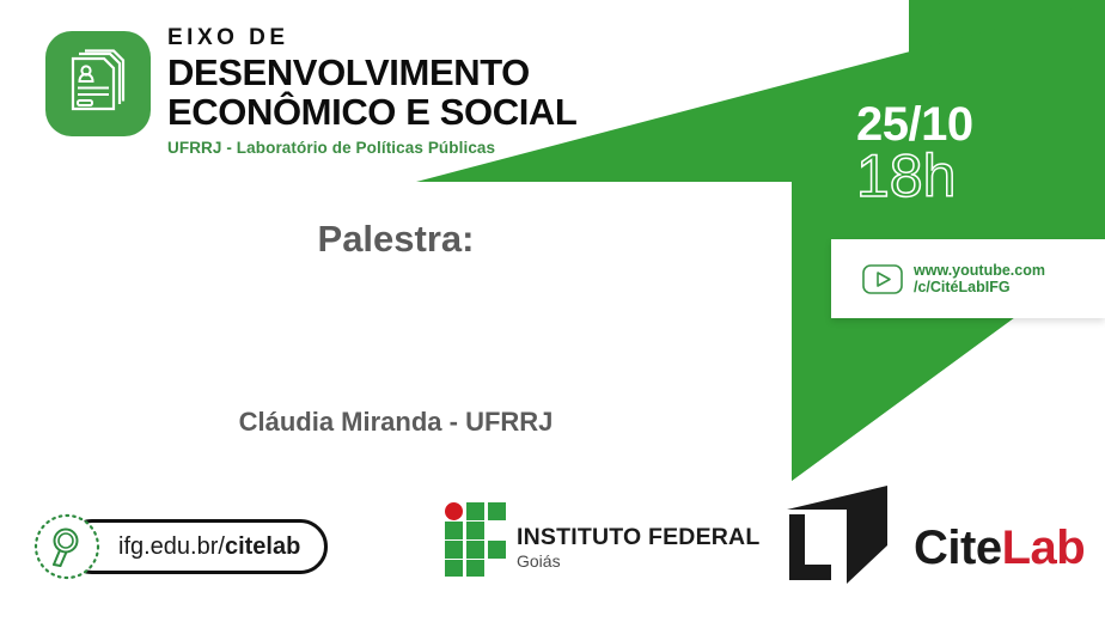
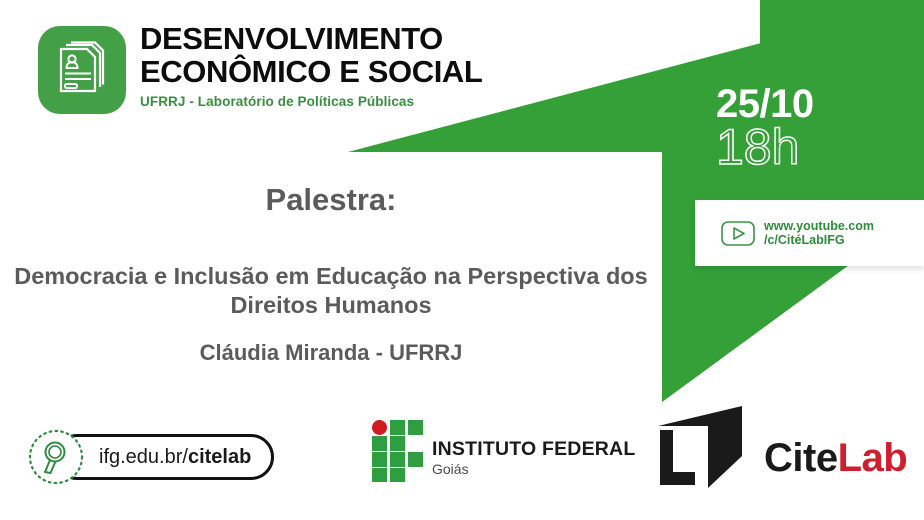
- EIXO DE
  DESENVOLVIMENTO
  ECONÔMICO E SOCIAL
  UFRRJ - Laboratório de Políticas Públicas
  25/10
  18h
  www.youtube.com
  /c/CitéLabIFG
  Palestra:
+ Democracia e Inclusão em Educação na Perspectiva dos Direitos Humanos
  Cláudia Miranda - UFRRJ
  ifg.edu.br/citelab
  INSTITUTO FEDERAL
  Goiás
  CiteLab
